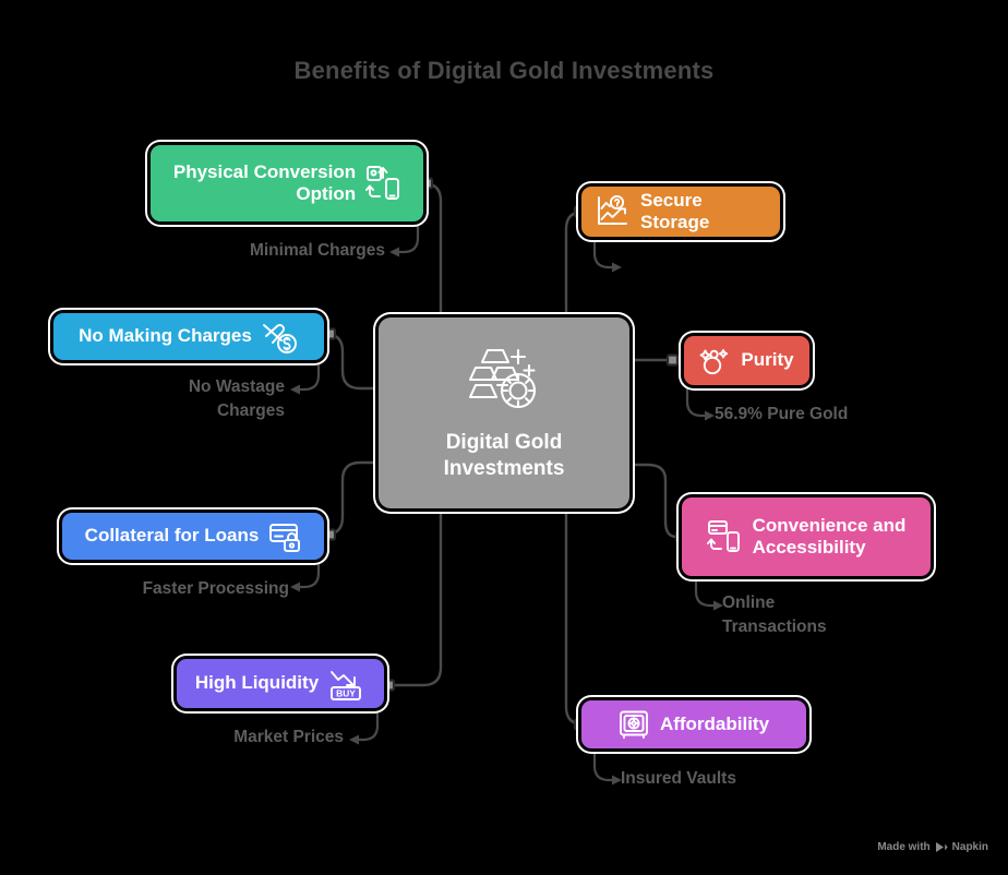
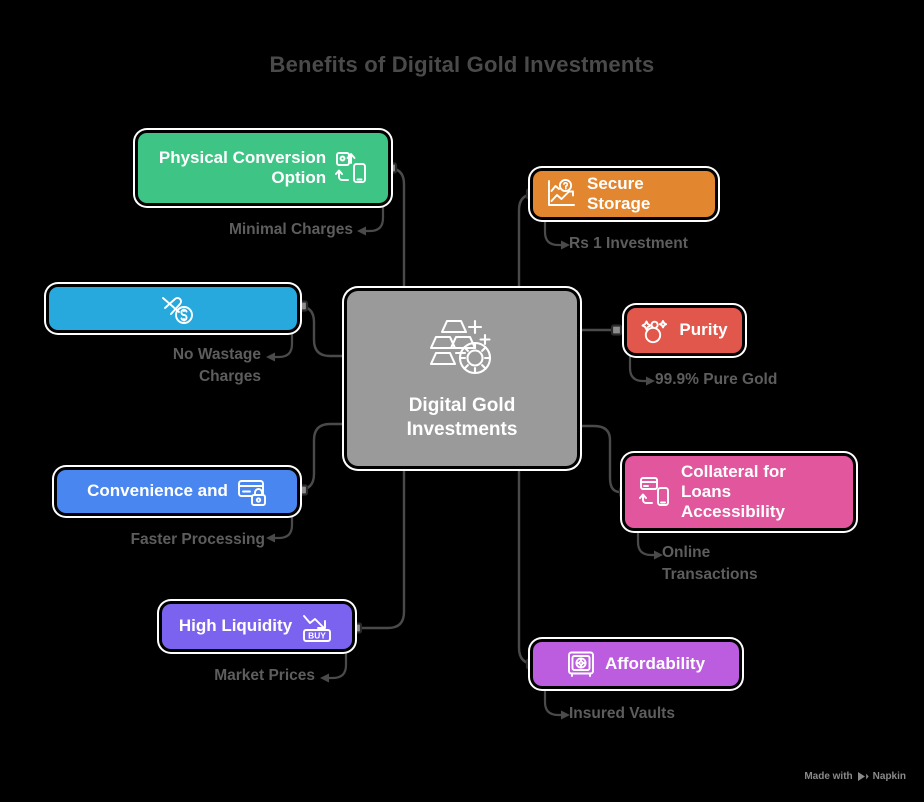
  Benefits of Digital Gold Investments
  Digital Gold
  Investments
  Physical Conversion
  Option
  Minimal Charges
- No Making Charges
  No Wastage
  Charges
- Collateral for Loans
+ Convenience and
  Faster Processing
  High Liquidity
  BUY
  Market Prices
  Secure Storage
+ Rs 1 Investment
  Purity
- 56.9% Pure Gold
+ 99.9% Pure Gold
- Convenience and
+ Collateral for Loans
  Accessibility
  Online
  Transactions
  Affordability
  Insured Vaults
  Made with
  Napkin
